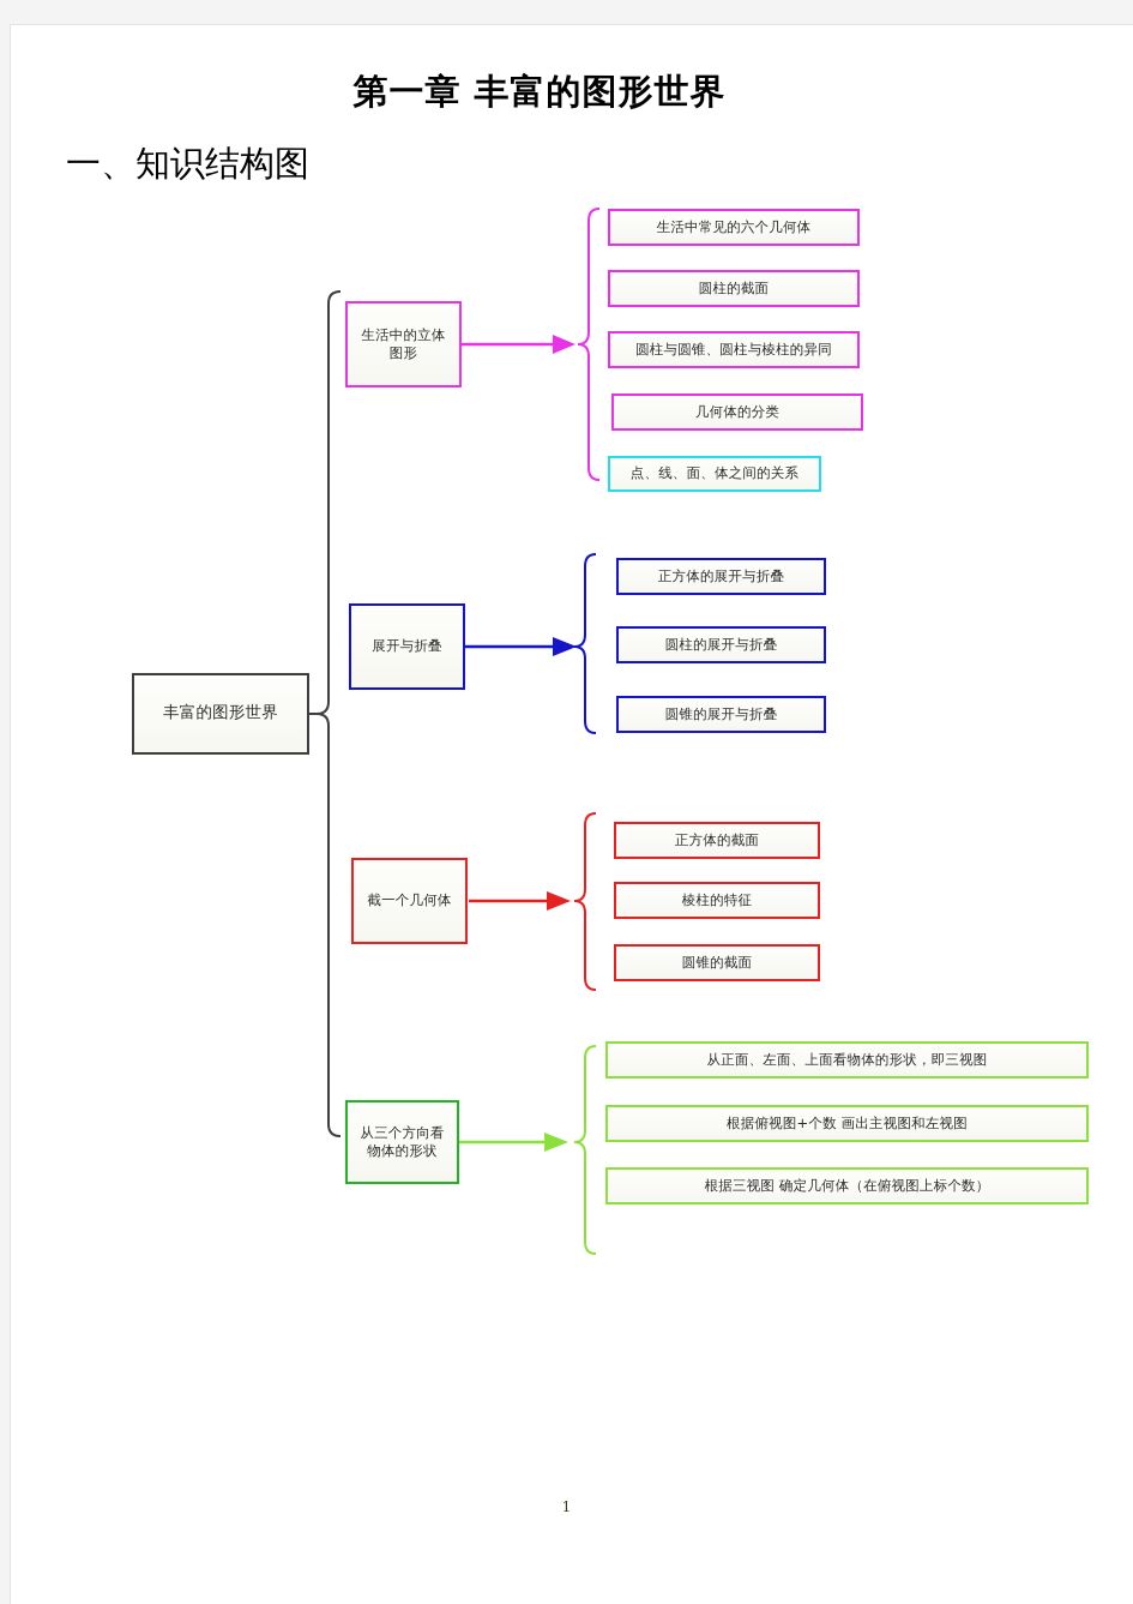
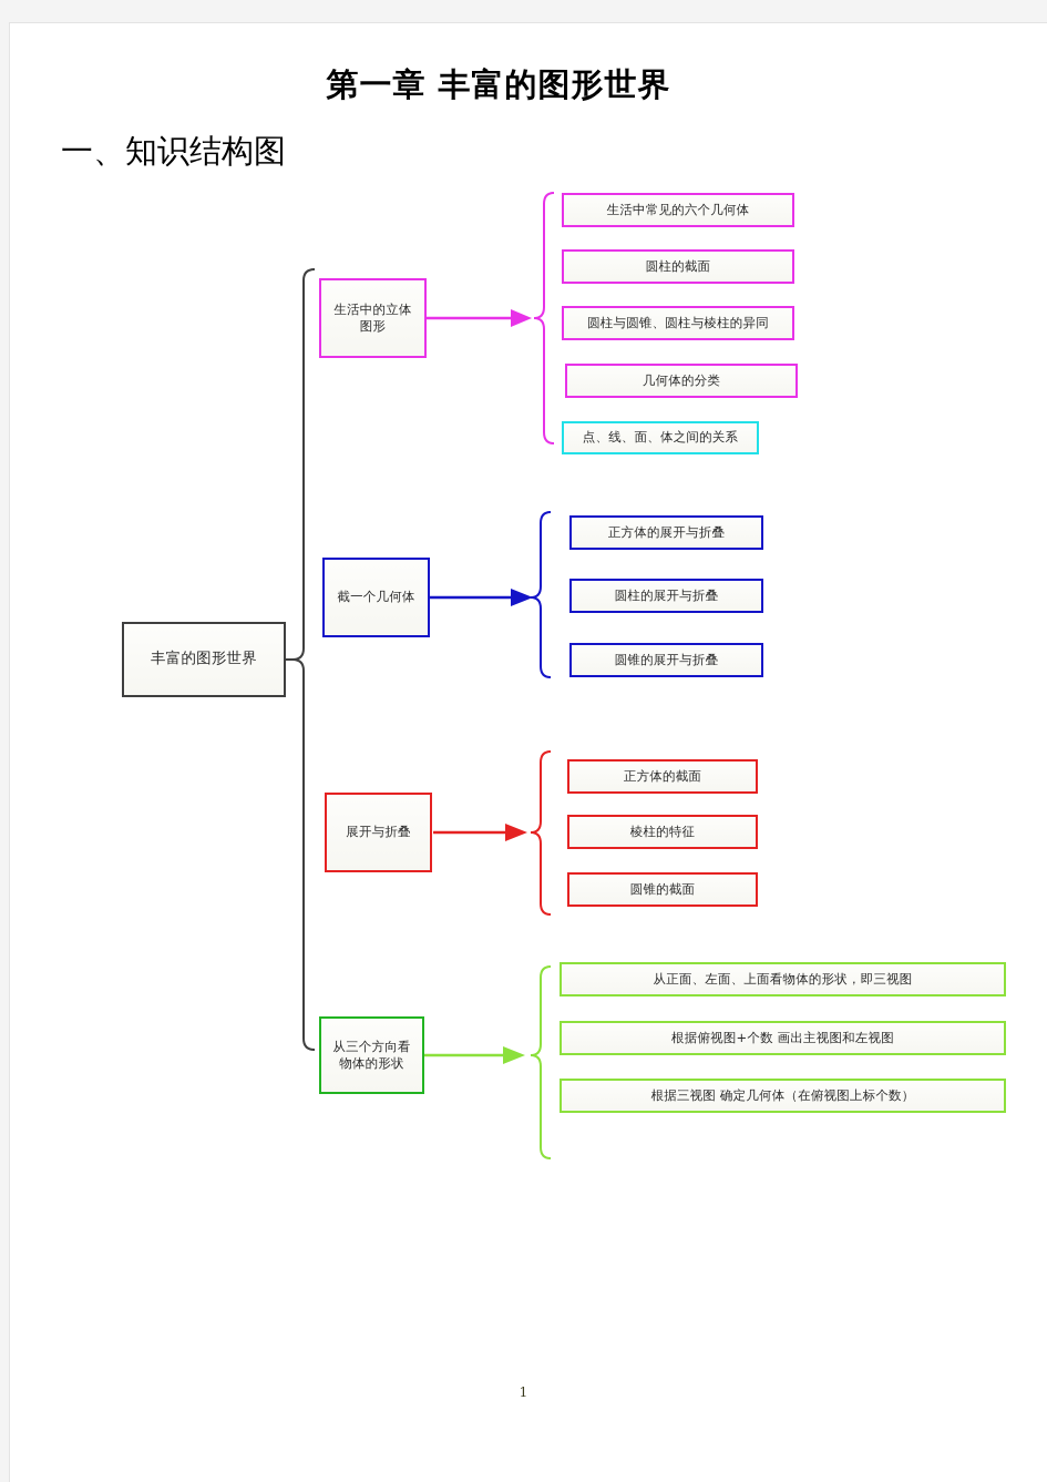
  第一章 丰富的图形世界
  一、知识结构图
  丰富的图形世界
  生活中的立体
  图形
  生活中常见的六个几何体
  圆柱的截面
  圆柱与圆锥、圆柱与棱柱的异同
  几何体的分类
  点、线、面、体之间的关系
- 展开与折叠
+ 截一个几何体
  正方体的展开与折叠
  圆柱的展开与折叠
  圆锥的展开与折叠
- 截一个几何体
+ 展开与折叠
  正方体的截面
  棱柱的特征
  圆锥的截面
  从三个方向看
  物体的形状
  从正面、左面、上面看物体的形状，即三视图
  根据俯视图+个数 画出主视图和左视图
  根据三视图 确定几何体（在俯视图上标个数）
  1
